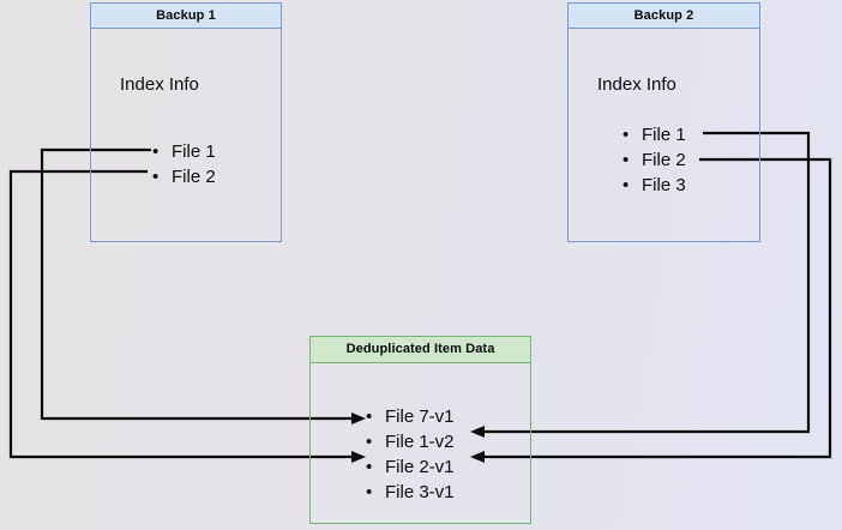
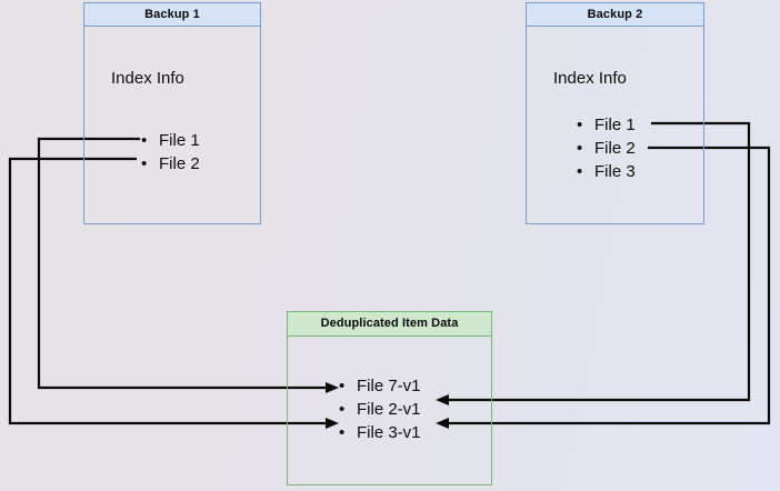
  Backup 1
  Index Info
  File 1
  File 2
  Backup 2
  Index Info
  File 1
  File 2
  File 3
  Deduplicated Item Data
  File 7-v1
- File 1-v2
  File 2-v1
  File 3-v1
